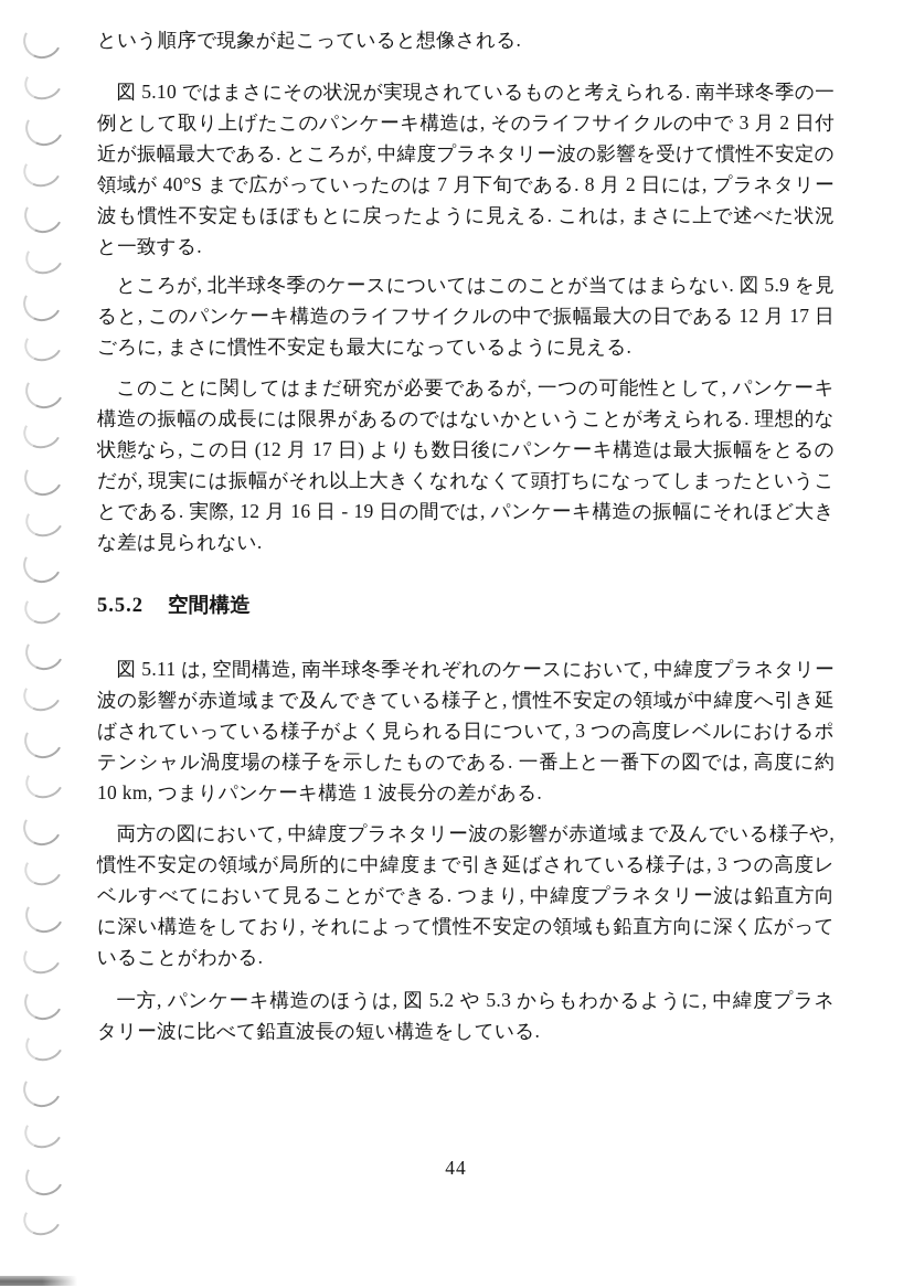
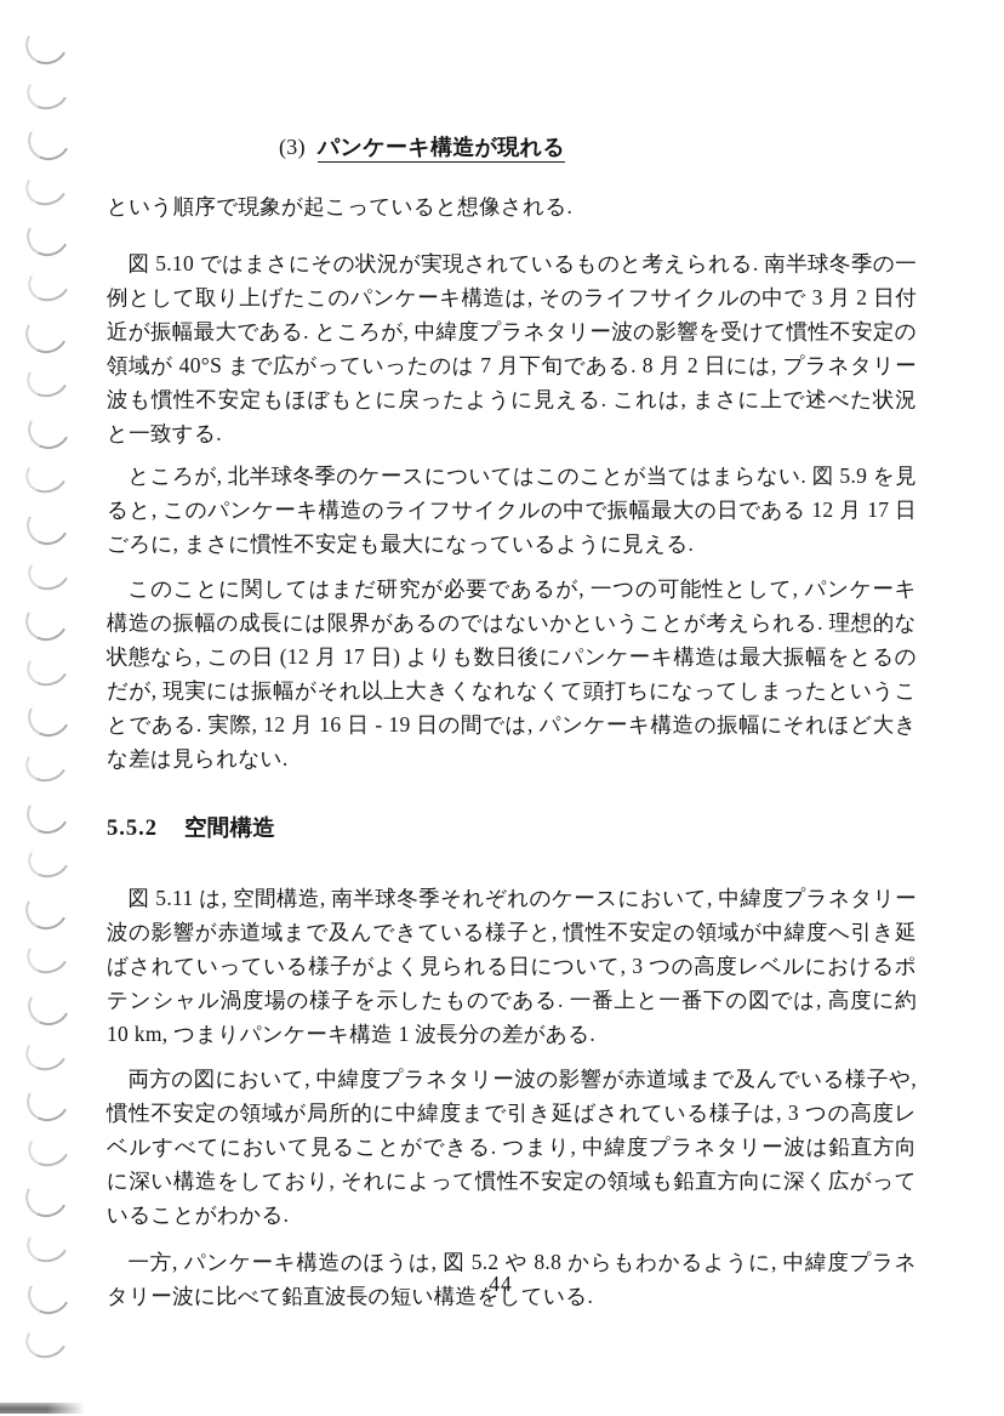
+ (3) パンケーキ構造が現れる
  という順序で現象が起こっていると想像される.
  図 5.10 ではまさにその状況が実現されているものと考えられる. 南半球冬季の一例として取り上げたこのパンケーキ構造は, そのライフサイクルの中で 3 月 2 日付近が振幅最大である. ところが, 中緯度プラネタリー波の影響を受けて慣性不安定の領域が 40°S まで広がっていったのは 7 月下旬である. 8 月 2 日には, プラネタリー波も慣性不安定もほぼもとに戻ったように見える. これは, まさに上で述べた状況と一致する.
  ところが, 北半球冬季のケースについてはこのことが当てはまらない. 図 5.9 を見ると, このパンケーキ構造のライフサイクルの中で振幅最大の日である 12 月 17 日ごろに, まさに慣性不安定も最大になっているように見える.
  このことに関してはまだ研究が必要であるが, 一つの可能性として, パンケーキ構造の振幅の成長には限界があるのではないかということが考えられる. 理想的な状態なら, この日 (12 月 17 日) よりも数日後にパンケーキ構造は最大振幅をとるのだが, 現実には振幅がそれ以上大きくなれなくて頭打ちになってしまったということである. 実際, 12 月 16 日 - 19 日の間では, パンケーキ構造の振幅にそれほど大きな差は見られない.
  5.5.2 空間構造
  図 5.11 は, 空間構造, 南半球冬季それぞれのケースにおいて, 中緯度プラネタリー波の影響が赤道域まで及んできている様子と, 慣性不安定の領域が中緯度へ引き延ばされていっている様子がよく見られる日について, 3 つの高度レベルにおけるポテンシャル渦度場の様子を示したものである. 一番上と一番下の図では, 高度に約 10 km, つまりパンケーキ構造 1 波長分の差がある.
  両方の図において, 中緯度プラネタリー波の影響が赤道域まで及んでいる様子や, 慣性不安定の領域が局所的に中緯度まで引き延ばされている様子は, 3 つの高度レベルすべてにおいて見ることができる. つまり, 中緯度プラネタリー波は鉛直方向に深い構造をしており, それによって慣性不安定の領域も鉛直方向に深く広がっていることがわかる.
- 一方, パンケーキ構造のほうは, 図 5.2 や 5.3 からもわかるように, 中緯度プラネタリー波に比べて鉛直波長の短い構造をしている.
+ 一方, パンケーキ構造のほうは, 図 5.2 や 8.8 からもわかるように, 中緯度プラネタリー波に比べて鉛直波長の短い構造をしている.
  44
